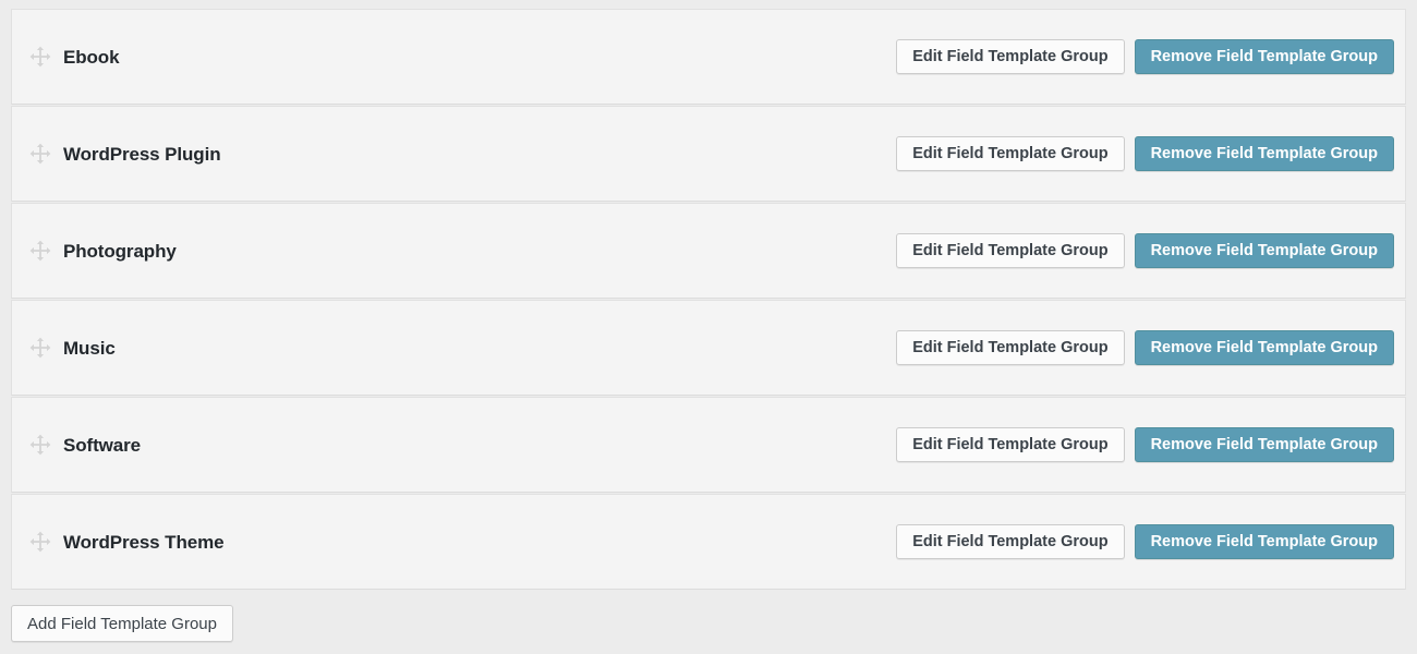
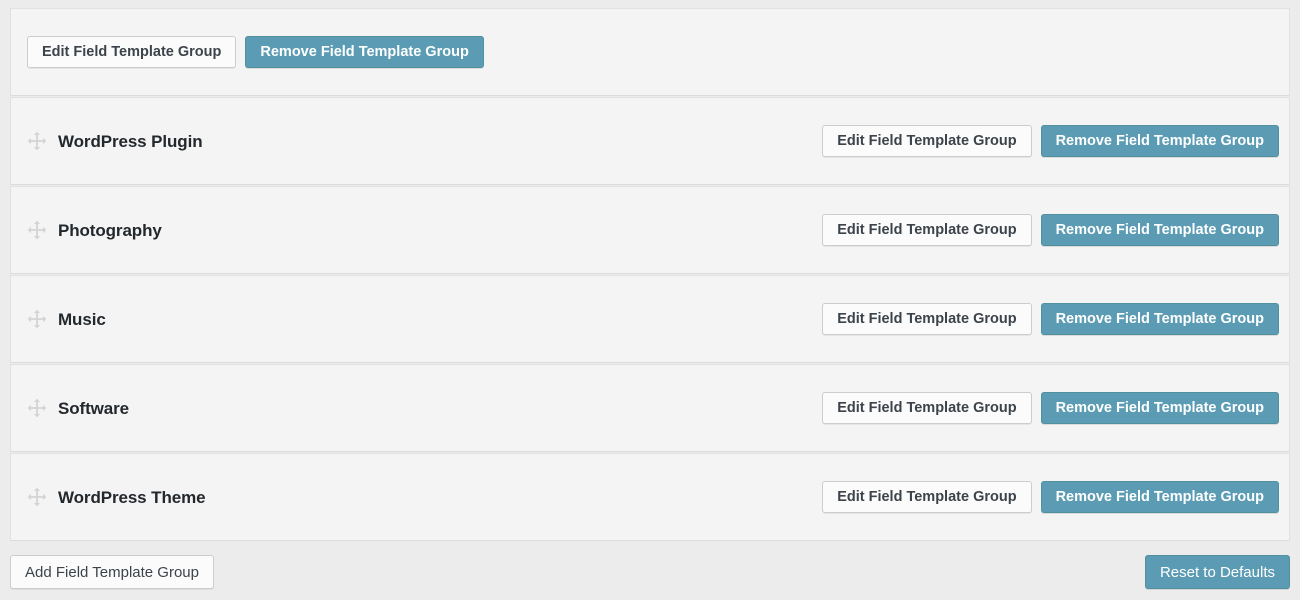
- Ebook
  Edit Field Template Group
  Remove Field Template Group
  WordPress Plugin
  Edit Field Template Group
  Remove Field Template Group
  Photography
  Edit Field Template Group
  Remove Field Template Group
  Music
  Edit Field Template Group
  Remove Field Template Group
  Software
  Edit Field Template Group
  Remove Field Template Group
  WordPress Theme
  Edit Field Template Group
  Remove Field Template Group
  Add Field Template Group
+ Reset to Defaults
